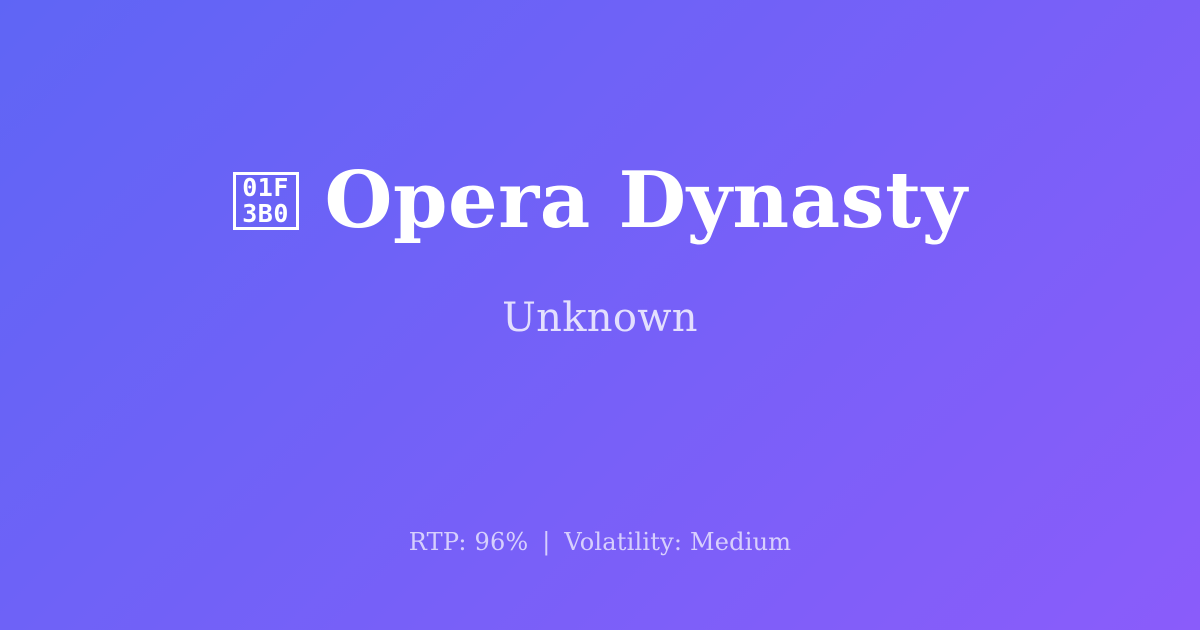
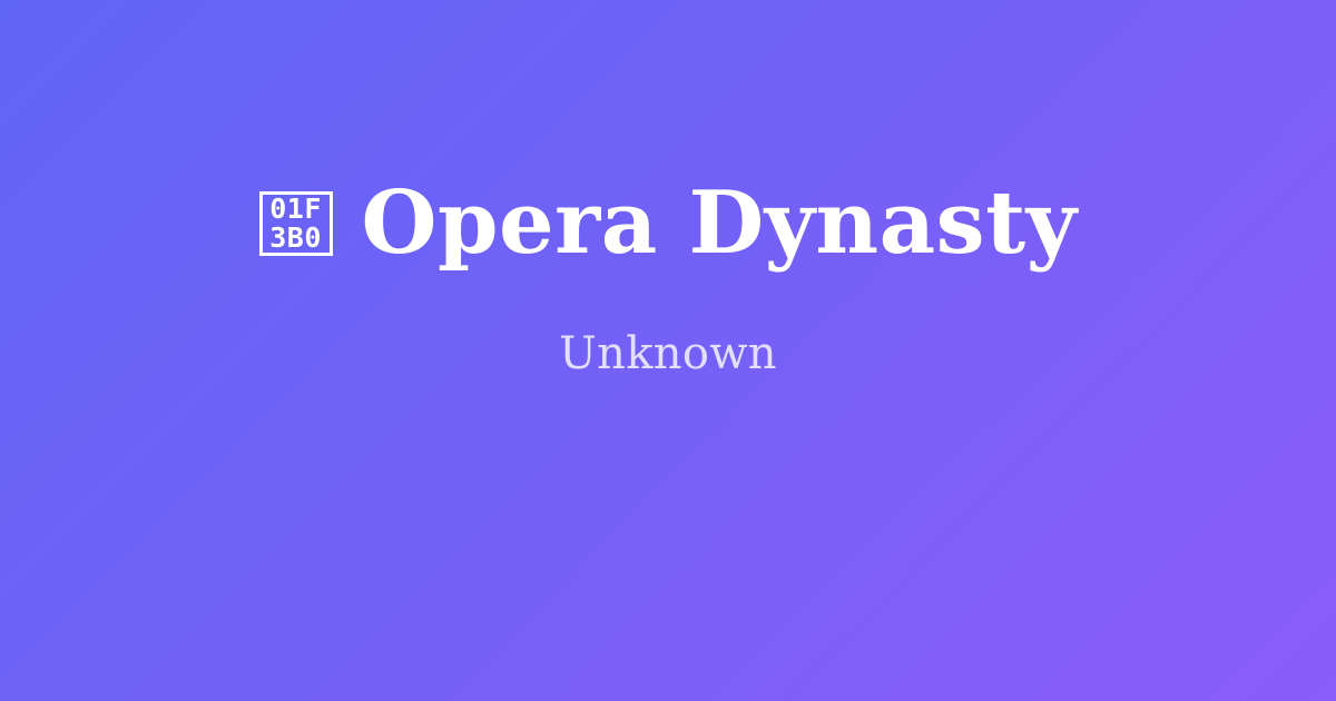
  01F
  3B0
  Opera Dynasty
  Unknown
- RTP: 96% | Volatility: Medium
